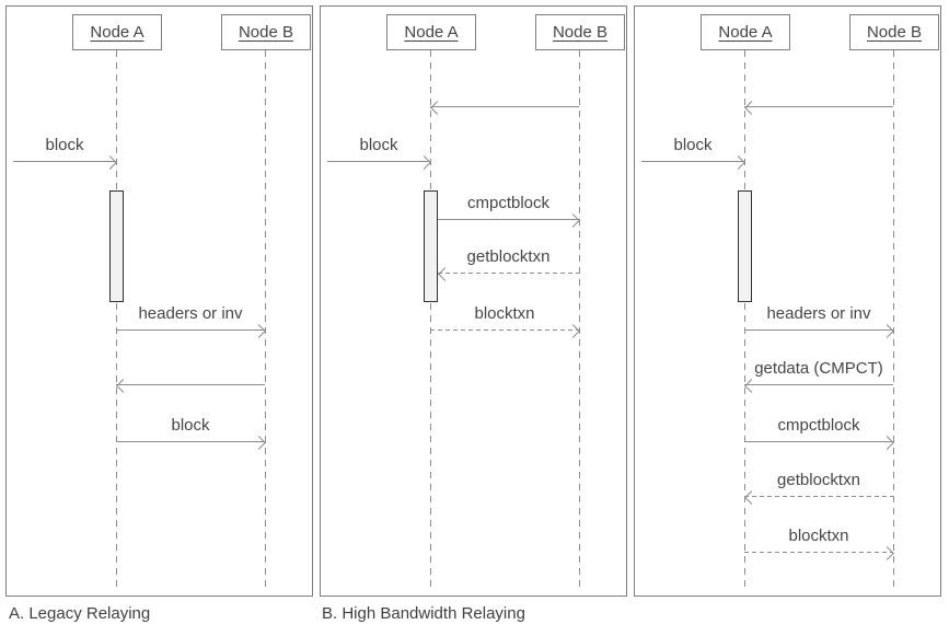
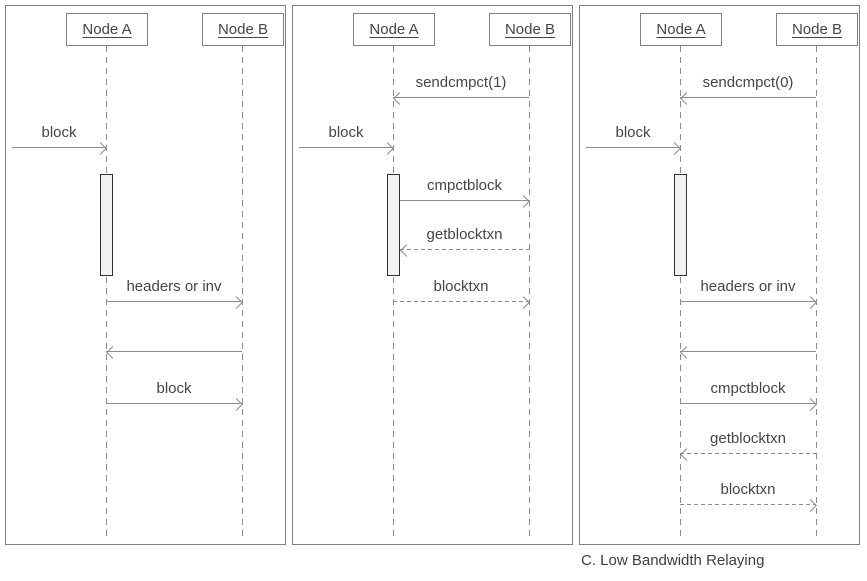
  Node A
  Node B
  block
  headers or inv
  block
- A. Legacy Relaying
  Node A
  Node B
+ sendcmpct(1)
  block
  cmpctblock
  getblocktxn
  blocktxn
- B. High Bandwidth Relaying
  Node A
  Node B
+ sendcmpct(0)
  block
  headers or inv
- getdata (CMPCT)
  cmpctblock
  getblocktxn
  blocktxn
+ C. Low Bandwidth Relaying
